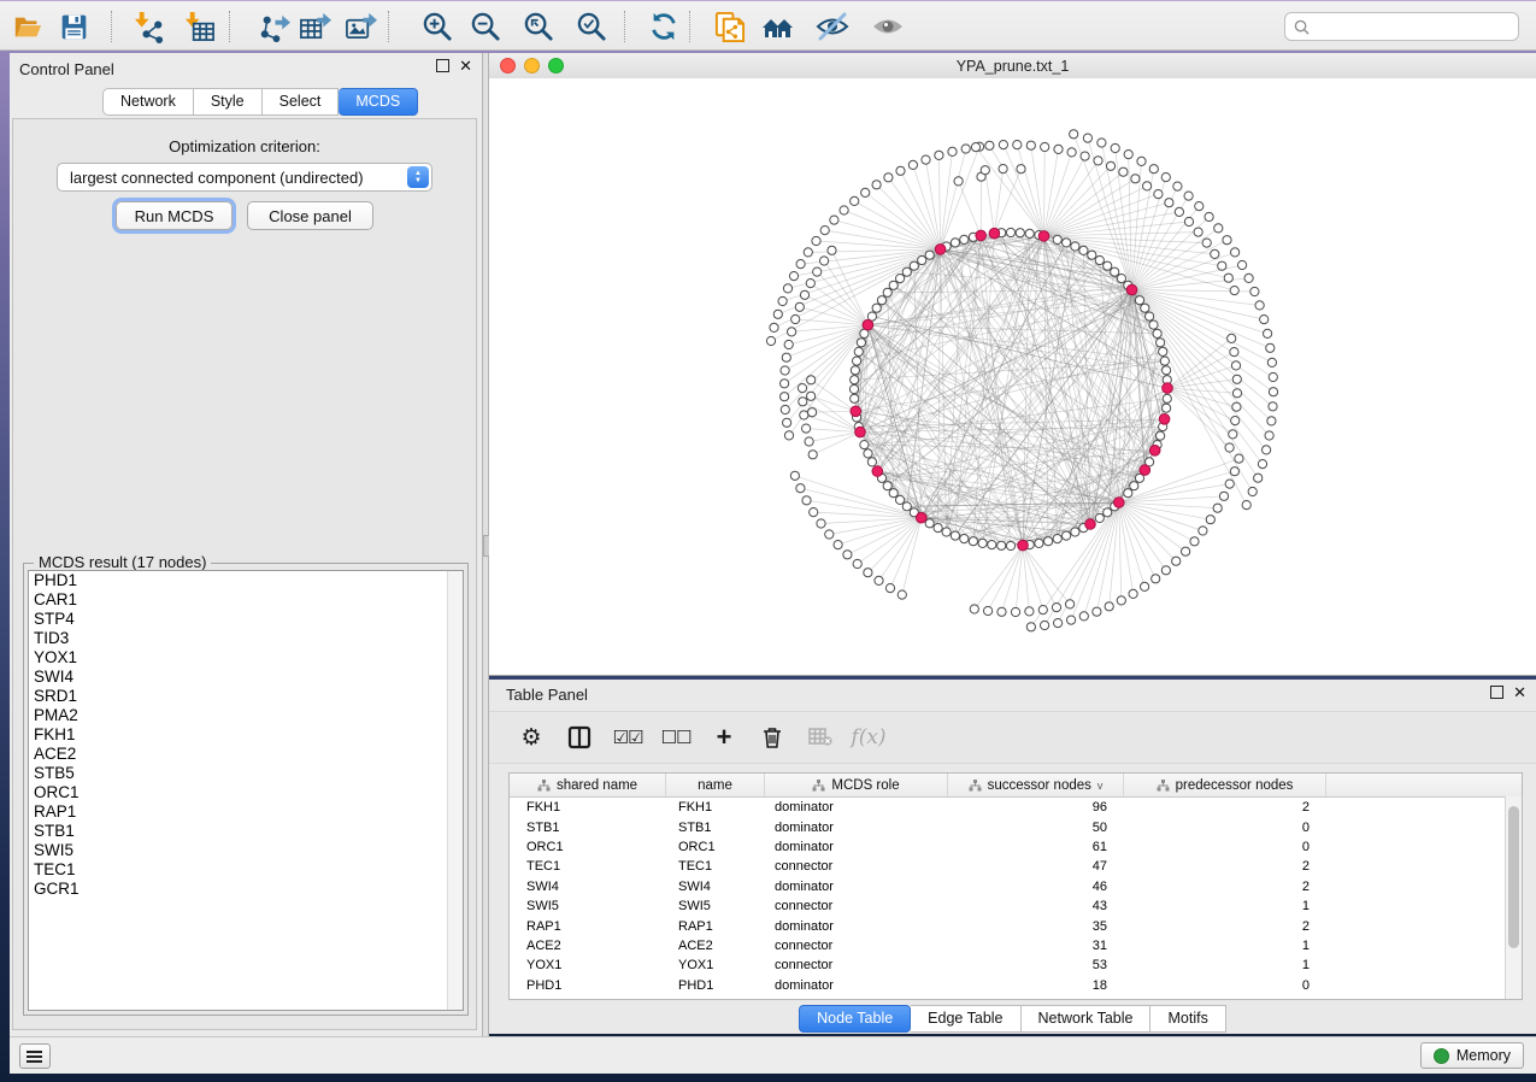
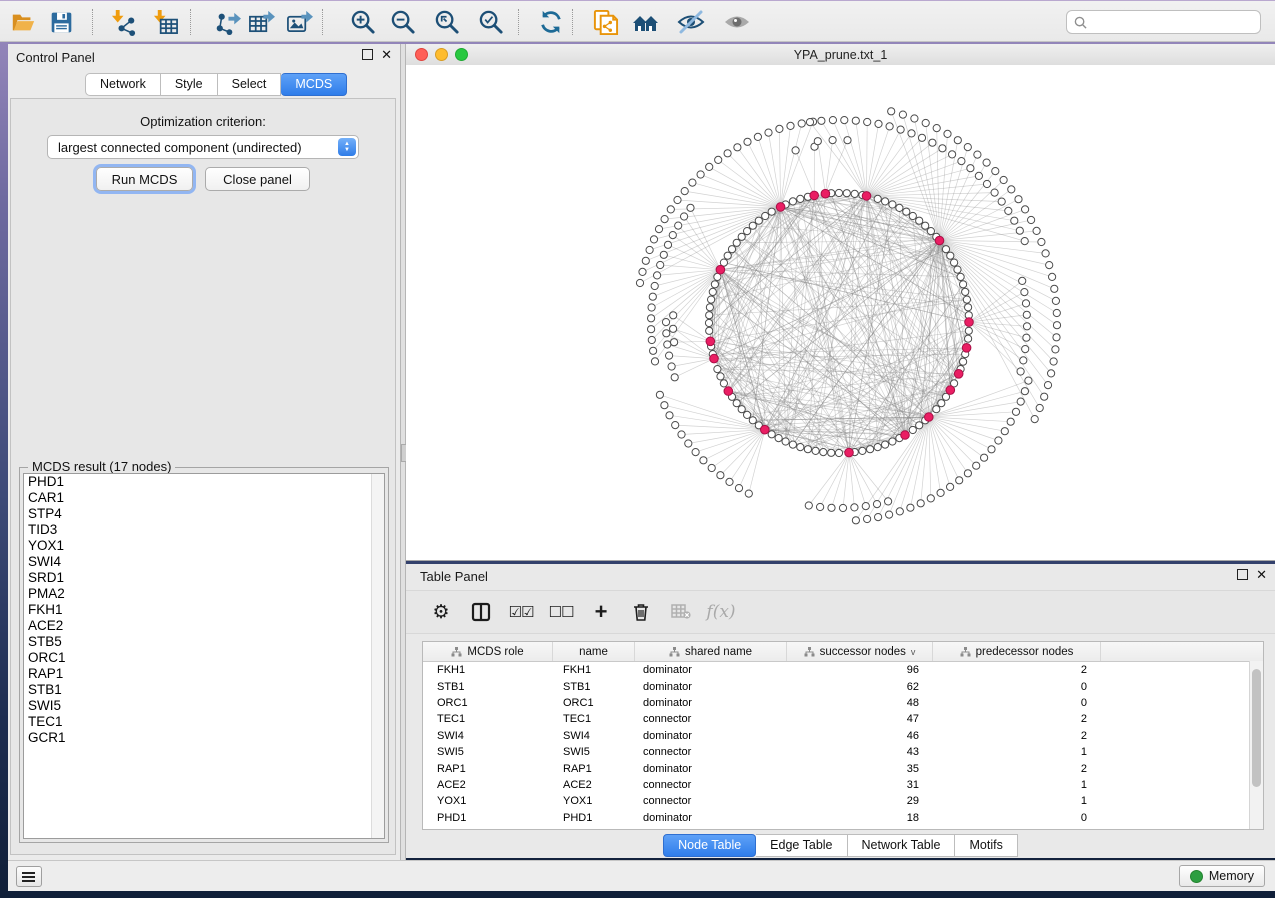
  Control Panel
  ✕
  Network
  Style
  Select
  MCDS
  Optimization criterion:
  largest connected component (undirected)
  Run MCDS
  Close panel
  MCDS result (17 nodes)
  PHD1
  CAR1
  STP4
  TID3
  YOX1
  SWI4
  SRD1
  PMA2
  FKH1
  ACE2
  STB5
  ORC1
  RAP1
  STB1
  SWI5
  TEC1
  GCR1
  YPA_prune.txt_1
  Table Panel
  ✕
  ⚙
  ☑☑
  ☐☐
  +
  f(x)
- shared name
+ MCDS role
  name
- MCDS role
+ shared name
  successor nodes
  v
  predecessor nodes
  FKH1
  FKH1
  dominator
  96
  2
  STB1
  STB1
  dominator
- 50
+ 62
  0
  ORC1
  ORC1
  dominator
- 61
+ 48
  0
  TEC1
  TEC1
  connector
  47
  2
  SWI4
  SWI4
  dominator
  46
  2
  SWI5
  SWI5
  connector
  43
  1
  RAP1
  RAP1
  dominator
  35
  2
  ACE2
  ACE2
  connector
  31
  1
  YOX1
  YOX1
  connector
- 53
+ 29
  1
  PHD1
  PHD1
  dominator
  18
  0
  Node Table
  Edge Table
  Network Table
  Motifs
  Memory
